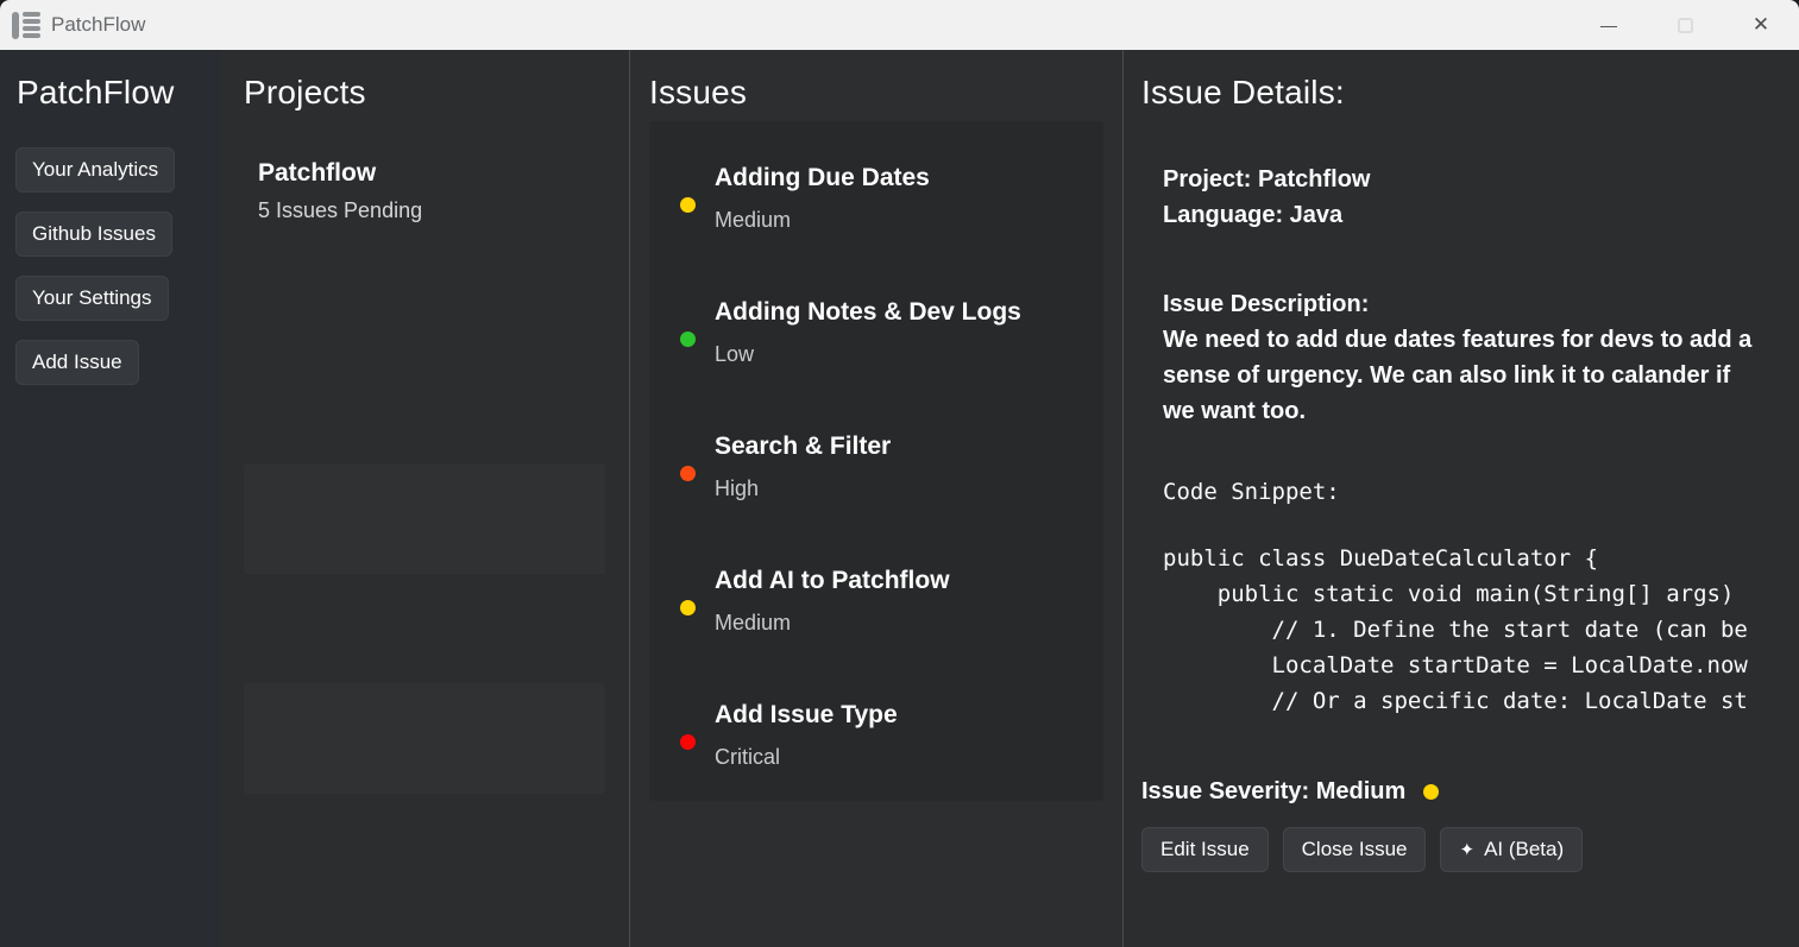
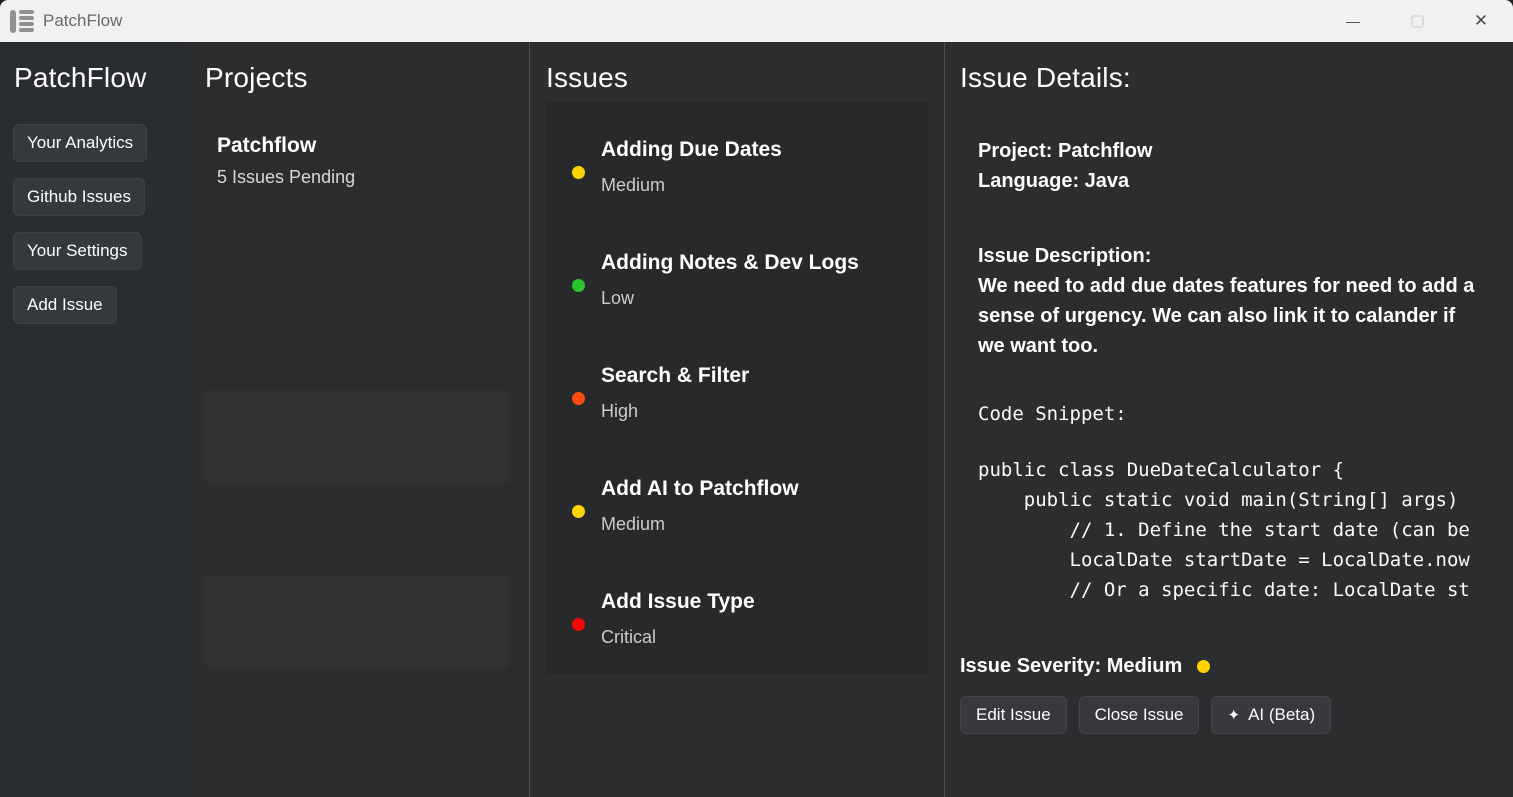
  PatchFlow
  —
  ✕
  PatchFlow
  Your Analytics
  Github Issues
  Your Settings
  Add Issue
  Projects
  Patchflow
  5 Issues Pending
  Issues
  Adding Due Dates
  Medium
  Adding Notes & Dev Logs
  Low
  Search & Filter
  High
  Add AI to Patchflow
  Medium
  Add Issue Type
  Critical
  Issue Details:
  Project: Patchflow
  Language: Java
  Issue Description:
- We need to add due dates features for devs to add a sense of urgency. We can also link it to calander if we want too.
+ We need to add due dates features for need to add a sense of urgency. We can also link it to calander if we want too.
  Code Snippet:
  public class DueDateCalculator {
  public static void main(String[] args)
  // 1. Define the start date (can be
  LocalDate startDate = LocalDate.now
  // Or a specific date: LocalDate st
  Issue Severity: Medium
  Edit Issue
  Close Issue
  ✦
  AI (Beta)
